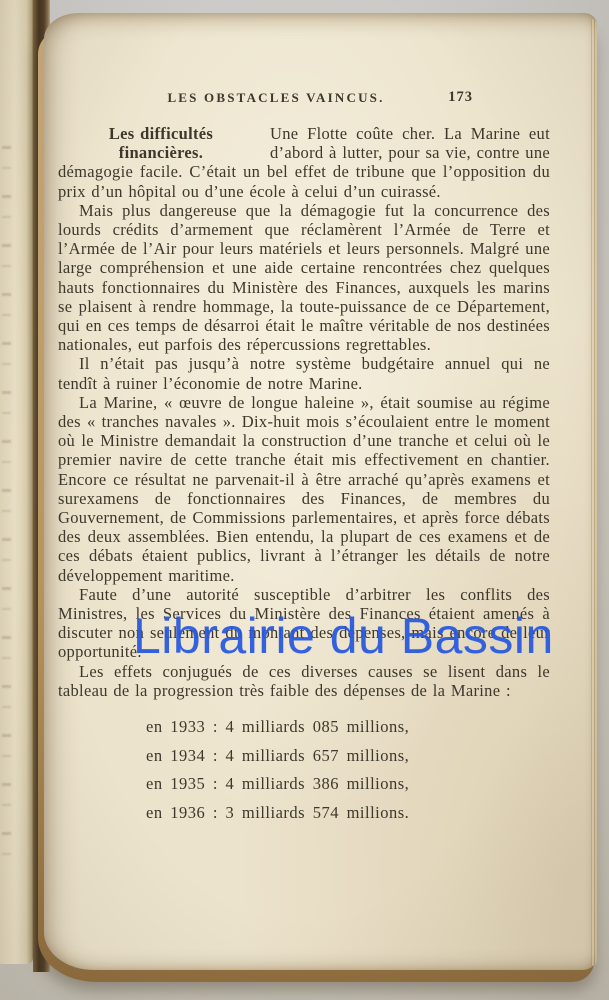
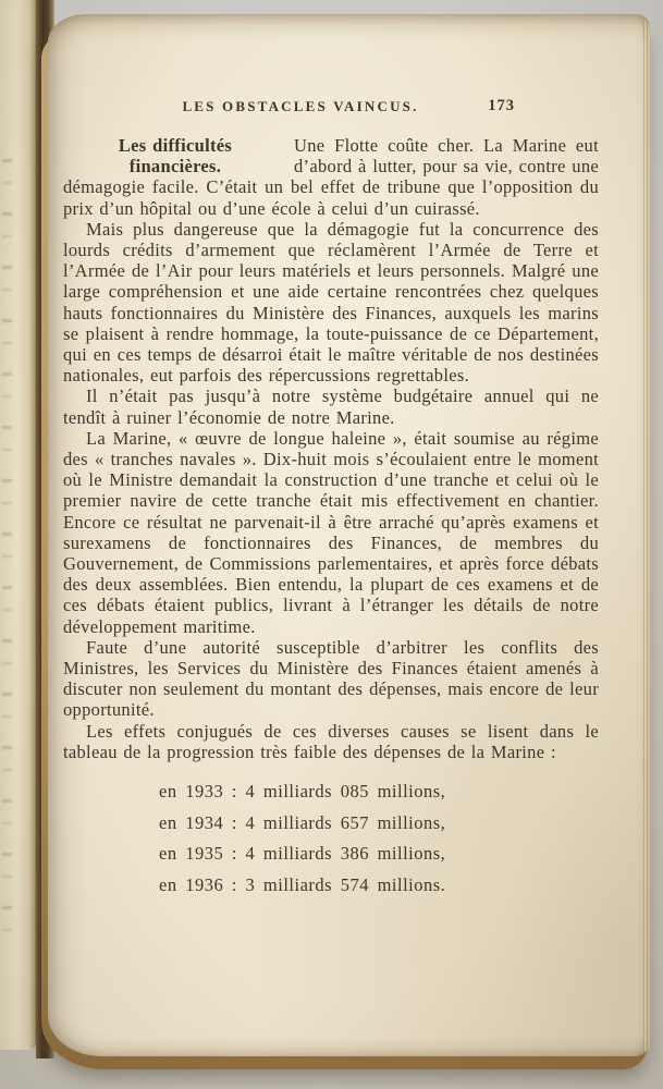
- Librairie du Bassin
